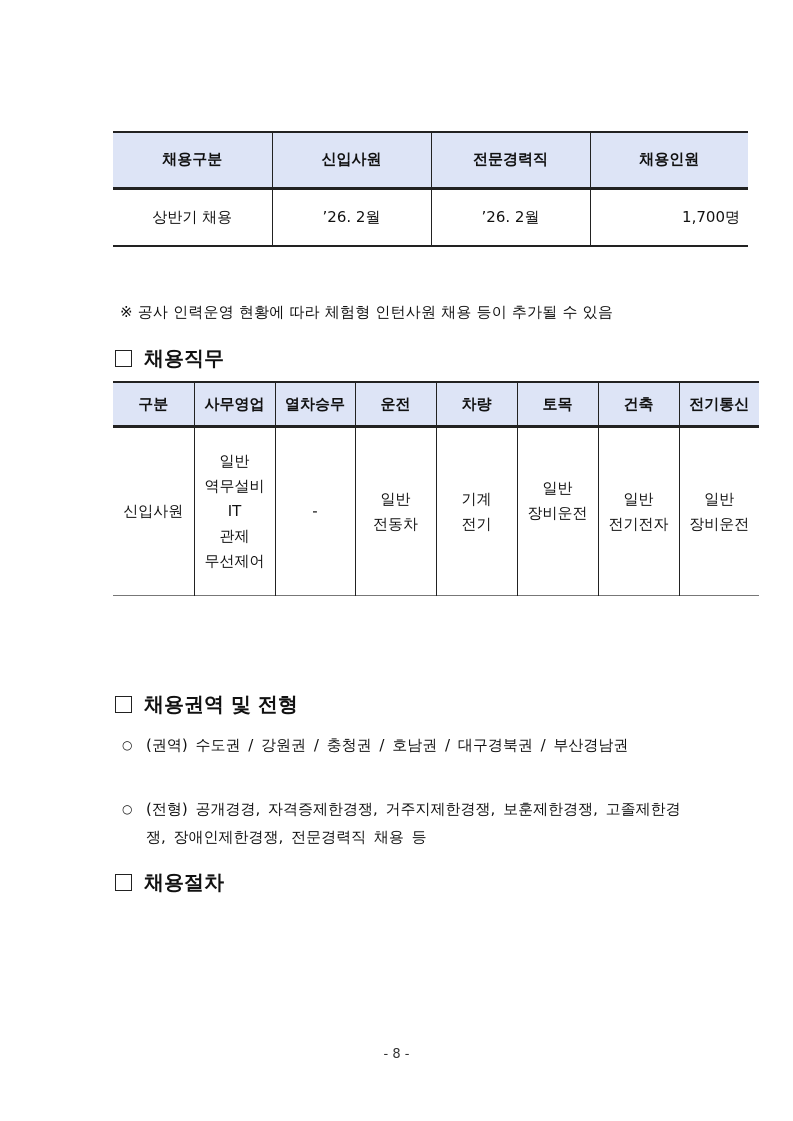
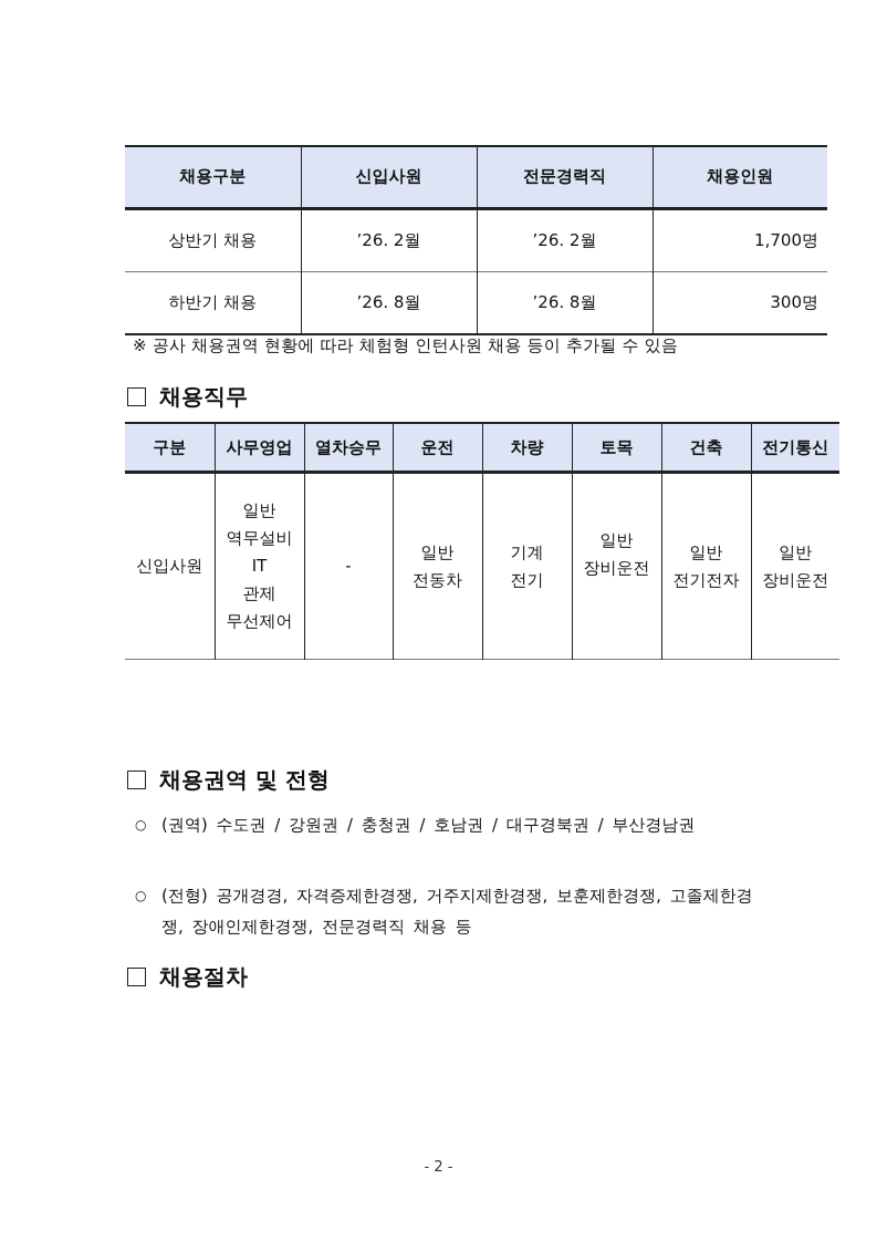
  채용구분	신입사원	전문경력직	채용인원
  상반기 채용	’26. 2월	’26. 2월	1,700명
+ 하반기 채용	’26. 8월	’26. 8월	300명
- ※ 공사 인력운영 현황에 따라 체험형 인턴사원 채용 등이 추가될 수 있음
+ ※ 공사 채용권역 현황에 따라 체험형 인턴사원 채용 등이 추가될 수 있음
  채용직무
  구분	사무영업	열차승무	운전	차량	토목	건축	전기통신
  신입사원	일반 역무설비 IT 관제 무선제어	-	일반 전동차	기계 전기	일반 장비운전	일반 전기전자	일반 장비운전
  채용권역 및 전형
  ○
  (권역) 수도권 / 강원권 / 충청권 / 호남권 / 대구경북권 / 부산경남권
  ○
  (전형) 공개경경, 자격증제한경쟁, 거주지제한경쟁, 보훈제한경쟁, 고졸제한경쟁, 장애인제한경쟁, 전문경력직 채용 등
  채용절차
- - 8 -
+ - 2 -
